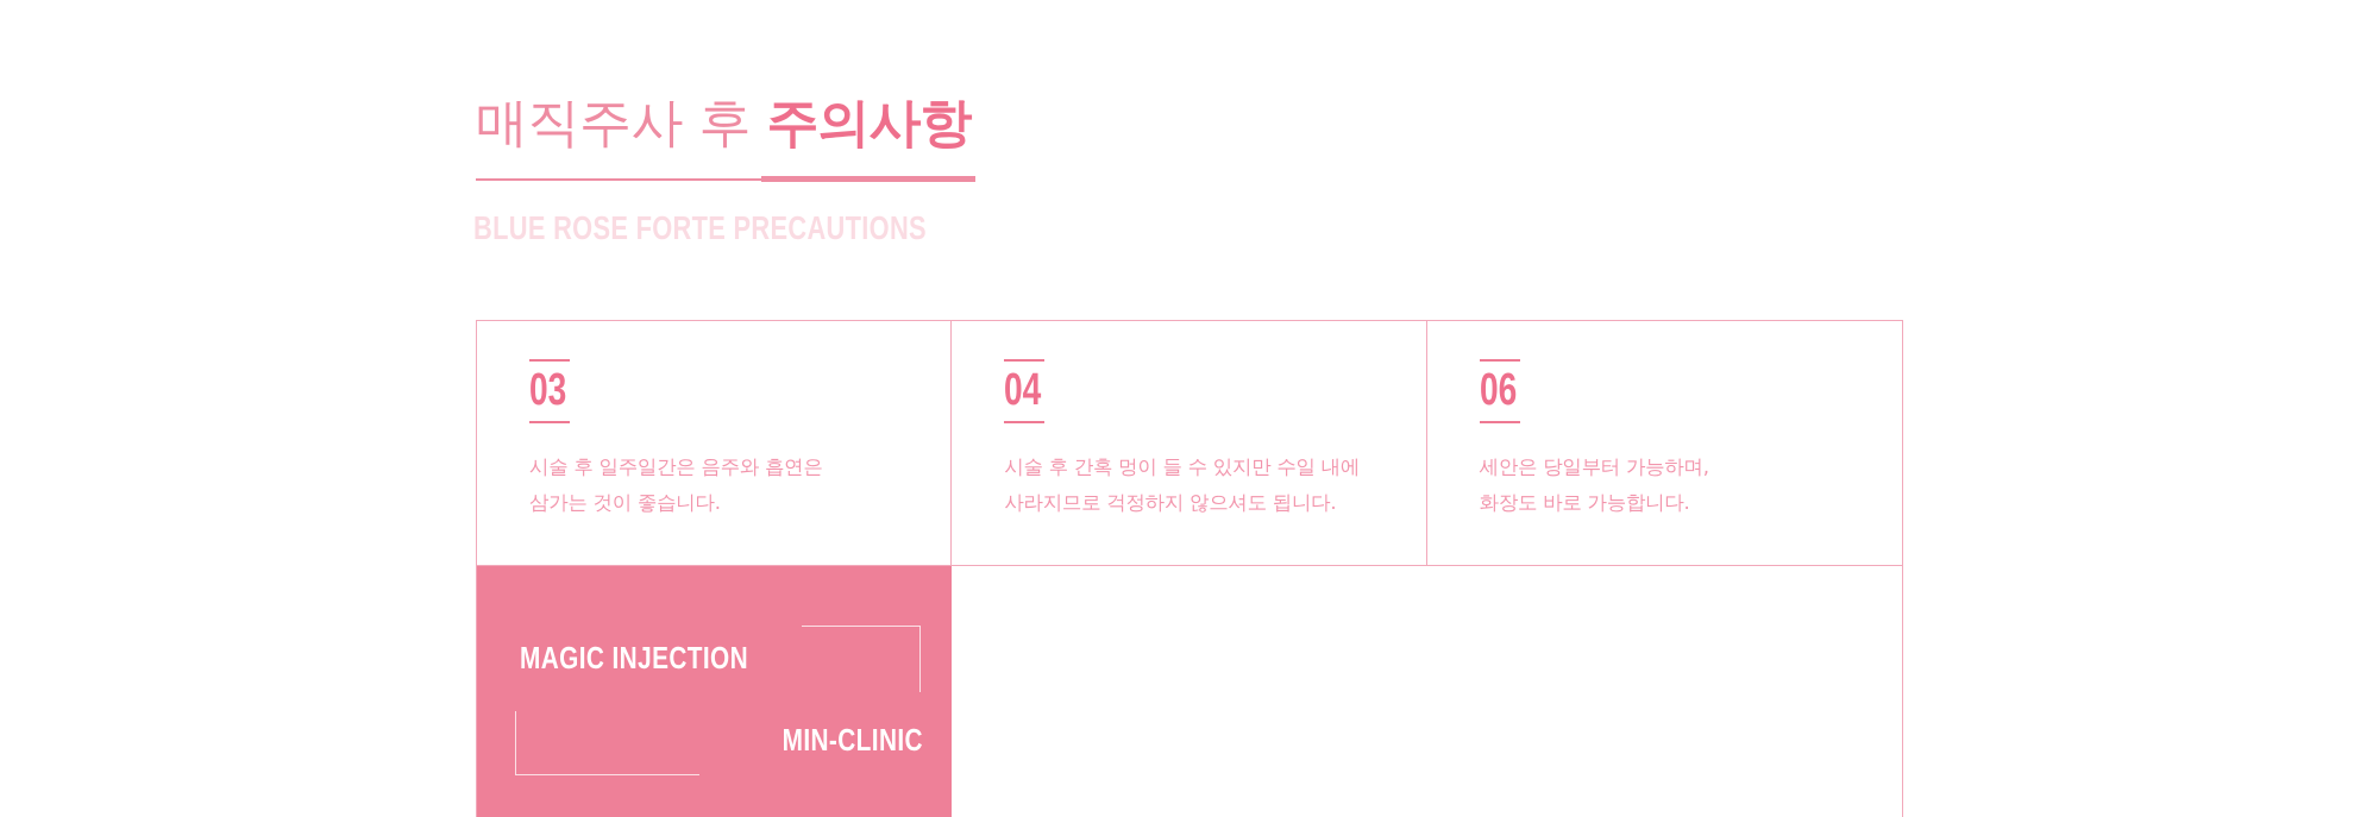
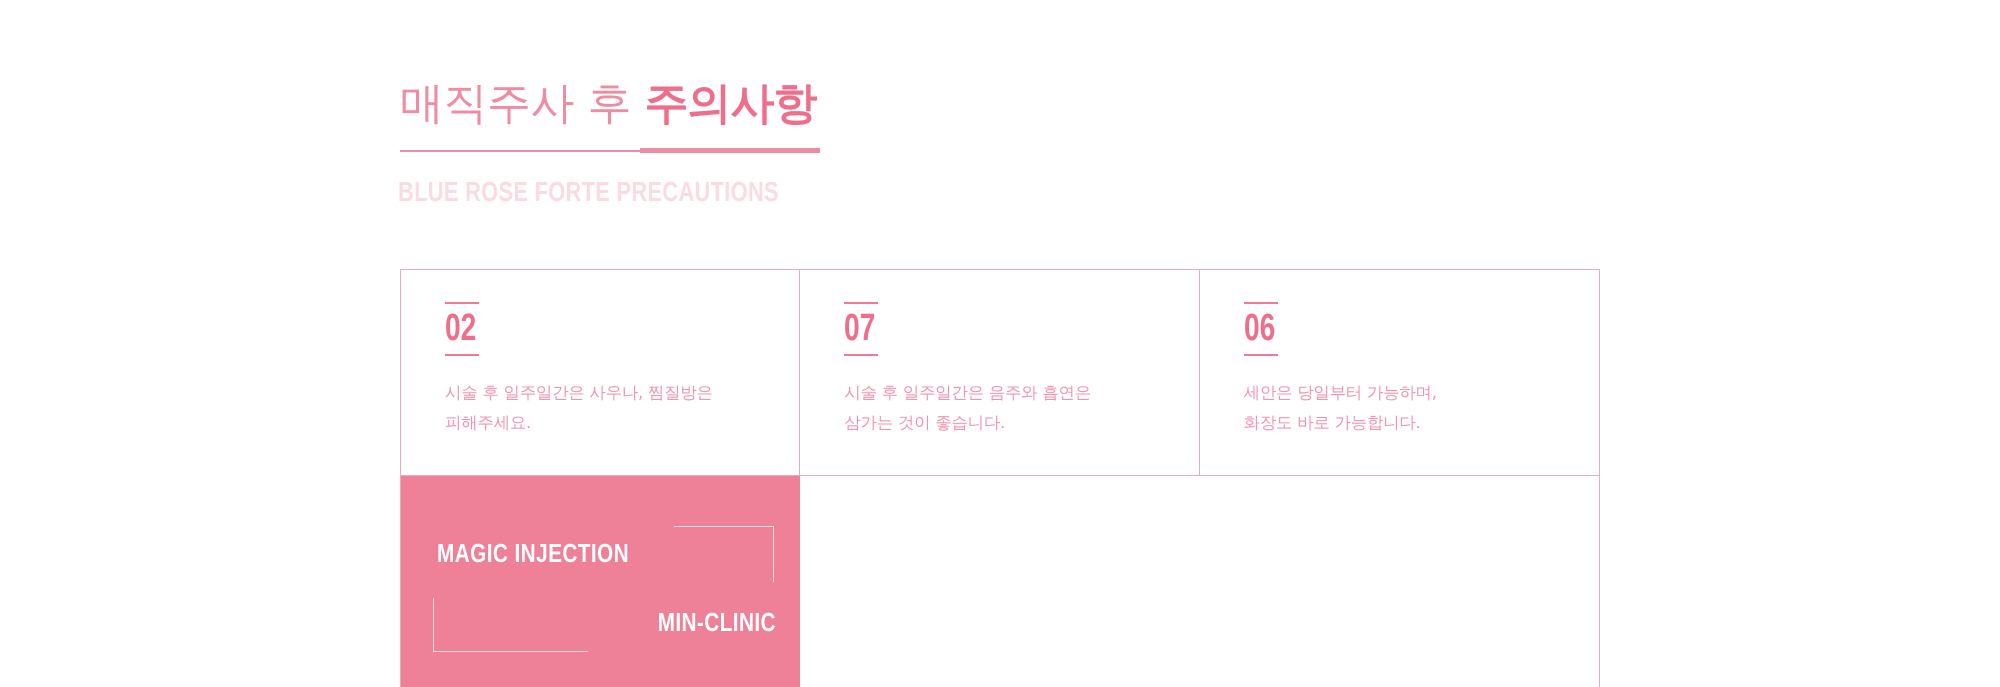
  매직주사 후 주의사항
  BLUE ROSE FORTE PRECAUTIONS
+ 02
+ 시술 후 일주일간은 사우나, 찜질방은
+ 피해주세요.
- 03
+ 07
  시술 후 일주일간은 음주와 흡연은
  삼가는 것이 좋습니다.
- 04
- 시술 후 간혹 멍이 들 수 있지만 수일 내에
- 사라지므로 걱정하지 않으셔도 됩니다.
  06
  세안은 당일부터 가능하며,
  화장도 바로 가능합니다.
  MAGIC INJECTION
  MIN-CLINIC
